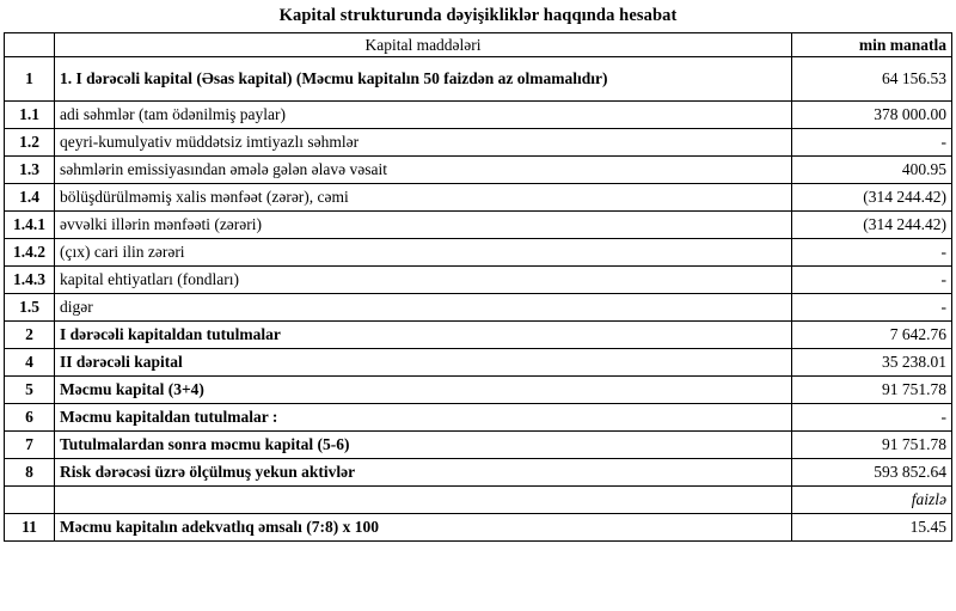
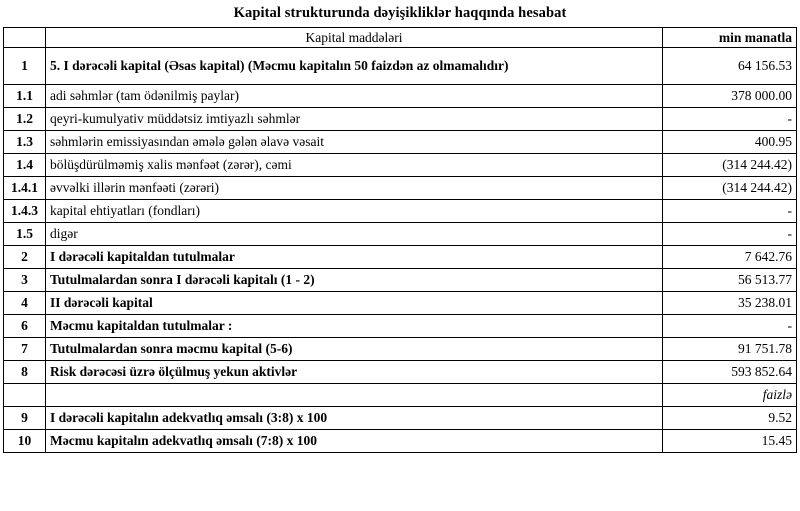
  Kapital strukturunda dəyişikliklər haqqında hesabat
  	Kapital maddələri	min manatla
- 1	1. I dərəcəli kapital (Əsas kapital) (Məcmu kapitalın 50 faizdən az olmamalıdır)	64 156.53
+ 1	5. I dərəcəli kapital (Əsas kapital) (Məcmu kapitalın 50 faizdən az olmamalıdır)	64 156.53
  1.1	adi səhmlər (tam ödənilmiş paylar)	378 000.00
  1.2	qeyri-kumulyativ müddətsiz imtiyazlı səhmlər	-
  1.3	səhmlərin emissiyasından əmələ gələn əlavə vəsait	400.95
  1.4	bölüşdürülməmiş xalis mənfəət (zərər), cəmi	(314 244.42)
  1.4.1	əvvəlki illərin mənfəəti (zərəri)	(314 244.42)
- 1.4.2	(çıx) cari ilin zərəri	-
  1.4.3	kapital ehtiyatları (fondları)	-
  1.5	digər	-
  2	I dərəcəli kapitaldan tutulmalar	7 642.76
+ 3	Tutulmalardan sonra I dərəcəli kapitalı (1 - 2)	56 513.77
  4	II dərəcəli kapital	35 238.01
- 5	Məcmu kapital (3+4)	91 751.78
  6	Məcmu kapitaldan tutulmalar :	-
  7	Tutulmalardan sonra məcmu kapital (5-6)	91 751.78
  8	Risk dərəcəsi üzrə ölçülmuş yekun aktivlər	593 852.64
  		faizlə
+ 9	I dərəcəli kapitalın adekvatlıq əmsalı (3:8) x 100	9.52
- 11	Məcmu kapitalın adekvatlıq əmsalı (7:8) x 100	15.45
+ 10	Məcmu kapitalın adekvatlıq əmsalı (7:8) x 100	15.45
